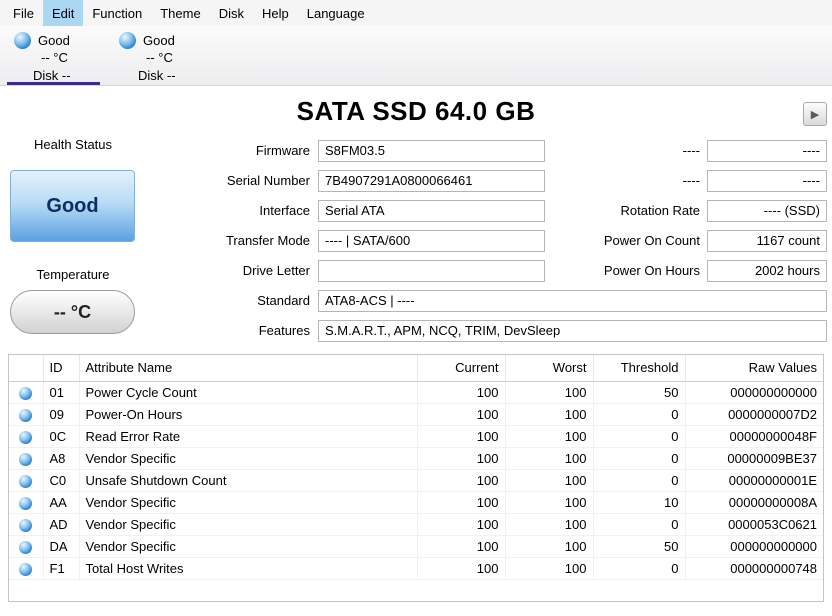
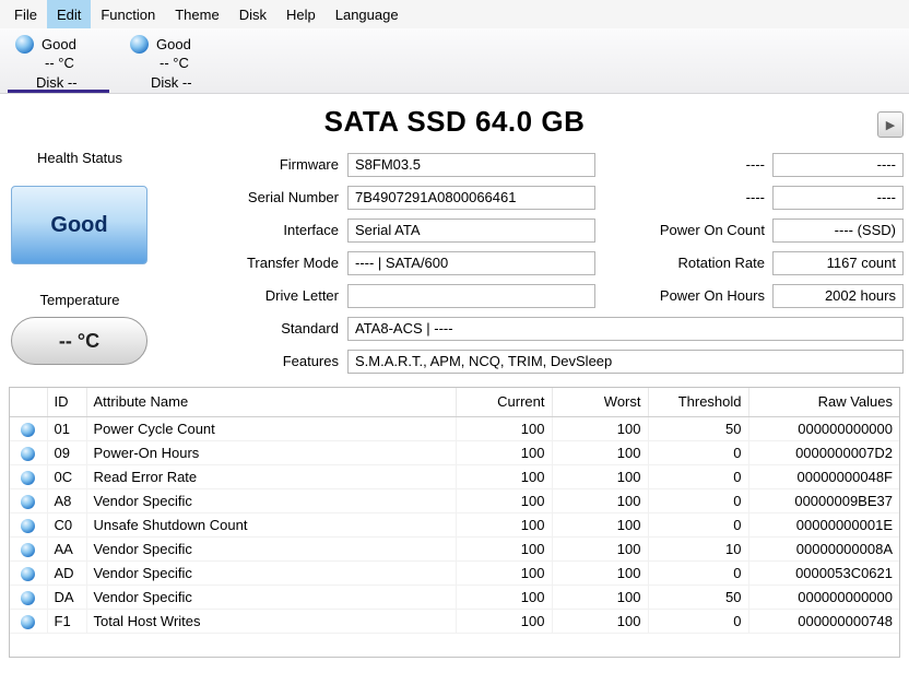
  File
  Edit
  Function
  Theme
  Disk
  Help
  Language
  Good
  -- °C
  Disk --
  Good
  -- °C
  Disk --
  SATA SSD 64.0 GB
  ▶
  Health Status
  Good
  Temperature
  -- °C
  Firmware
  S8FM03.5
  Serial Number
  7B4907291A0800066461
  Interface
  Serial ATA
  Transfer Mode
  ---- | SATA/600
  Drive Letter
  Standard
  ATA8-ACS | ----
  Features
  S.M.A.R.T., APM, NCQ, TRIM, DevSleep
  ----
  ----
  ----
  ----
- Rotation Rate
+ Power On Count
  ---- (SSD)
- Power On Count
+ Rotation Rate
  1167 count
  Power On Hours
  2002 hours
  	ID	Attribute Name	Current	Worst	Threshold	Raw Values
  	01	Power Cycle Count	100	100	50	000000000000
  	09	Power-On Hours	100	100	0	0000000007D2
  	0C	Read Error Rate	100	100	0	00000000048F
  	A8	Vendor Specific	100	100	0	00000009BE37
  	C0	Unsafe Shutdown Count	100	100	0	00000000001E
  	AA	Vendor Specific	100	100	10	00000000008A
  	AD	Vendor Specific	100	100	0	0000053C0621
  	DA	Vendor Specific	100	100	50	000000000000
  	F1	Total Host Writes	100	100	0	000000000748
